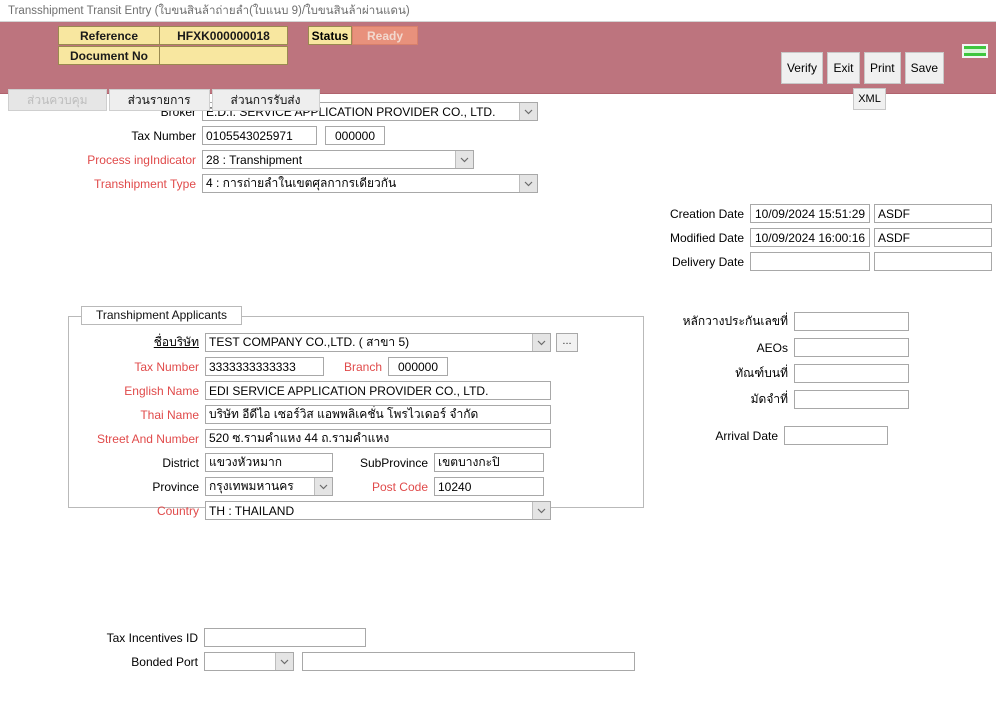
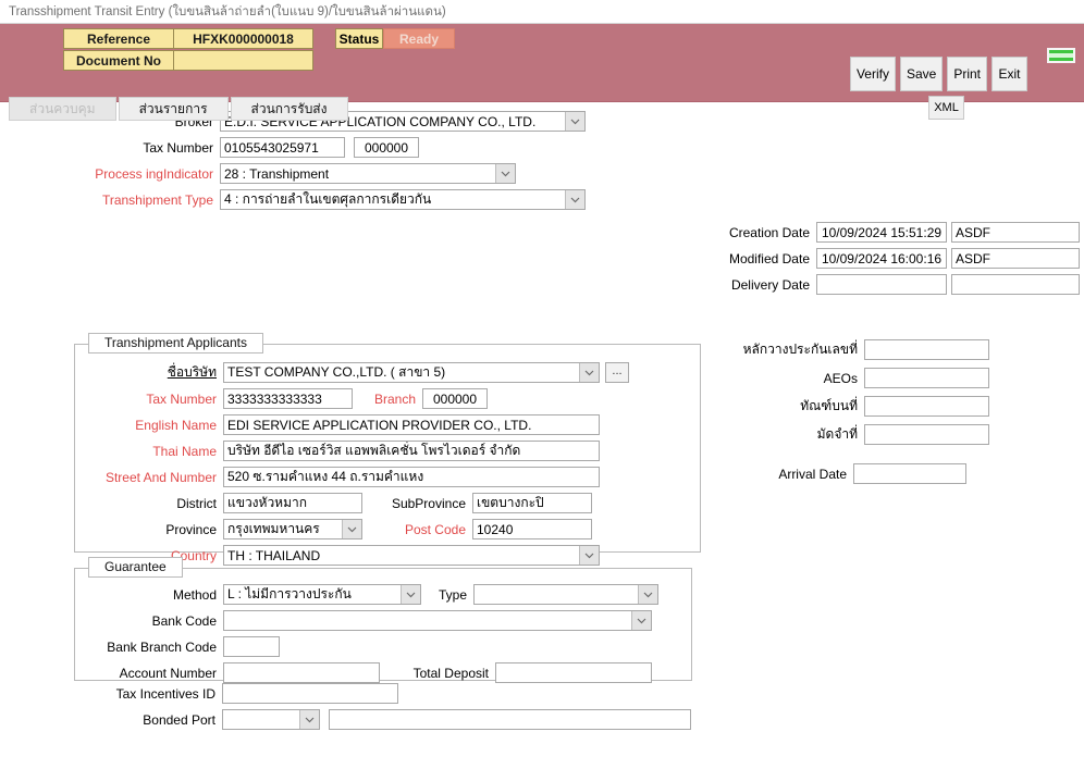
  Transshipment Transit Entry (ใบขนสินล้าถ่ายลำ(ใบแนบ 9)/ใบขนสินล้าผ่านแดน)
  Reference
  HFXK000000018
  Status
  Ready
  Document No
  Verify
- Exit
+ Save
  Print
- Save
+ Exit
  ส่วนควบคุม
  ส่วนรายการ
  ส่วนการรับส่ง
  XML
  Broker
- E.D.I. SERVICE APPLICATION PROVIDER CO., LTD.
+ E.D.I. SERVICE APPLICATION COMPANY CO., LTD.
  Tax Number
  0105543025971
  000000
  Process ingIndicator
  28 : Transhipment
  Transhipment Type
  4 : การถ่ายลำในเขตศุลกากรเดียวกัน
  Transhipment Applicants
  ชื่อบริษัท
  TEST COMPANY CO.,LTD. ( สาขา 5)
  ...
  Tax Number
  3333333333333
  Branch
  000000
  English Name
  EDI SERVICE APPLICATION PROVIDER CO., LTD.
  Thai Name
  บริษัท อีดีไอ เซอร์วิส แอพพลิเคชั่น โพรไวเดอร์ จำกัด
  Street And Number
  520 ซ.รามคำแหง 44 ถ.รามคำแหง
  District
  แขวงหัวหมาก
  SubProvince
  เขตบางกะปิ
  Province
  กรุงเทพมหานคร
  Post Code
  10240
  Country
  TH : THAILAND
+ Guarantee
+ Method
+ L : ไม่มีการวางประกัน
+ Type
+ Bank Code
+ Bank Branch Code
+ Account Number
+ Total Deposit
  Tax Incentives ID
  Bonded Port
  Creation Date
  10/09/2024 15:51:29
  ASDF
  Modified Date
  10/09/2024 16:00:16
  ASDF
  Delivery Date
  หลักวางประกันเลขที่
  AEOs
  ทัณฑ์บนที่
  มัดจำที่
  Arrival Date
